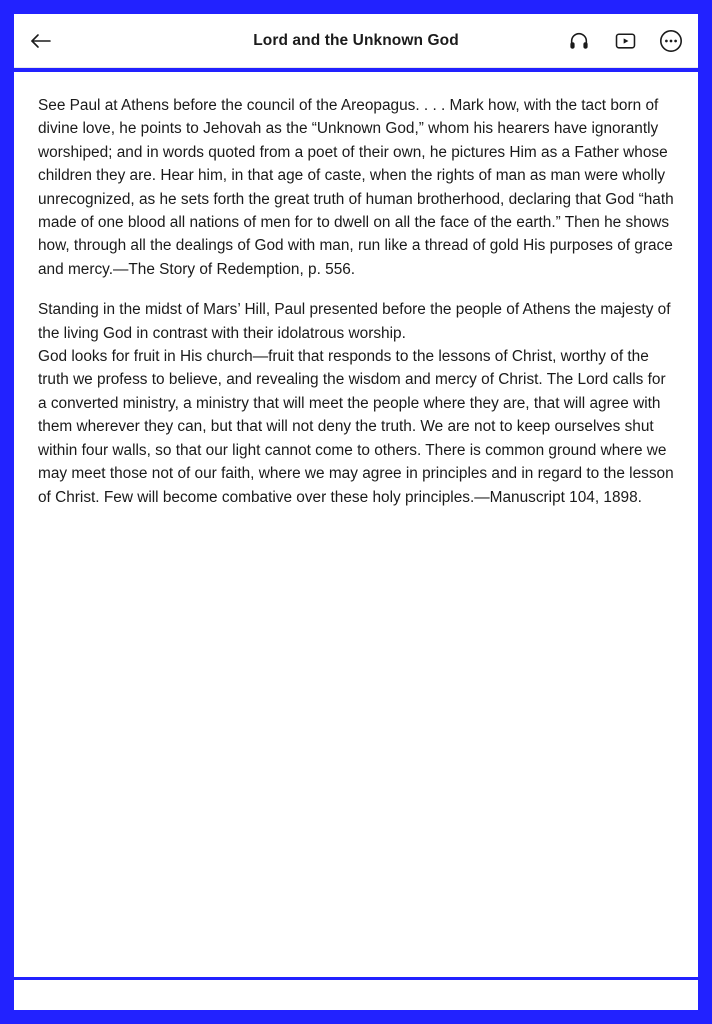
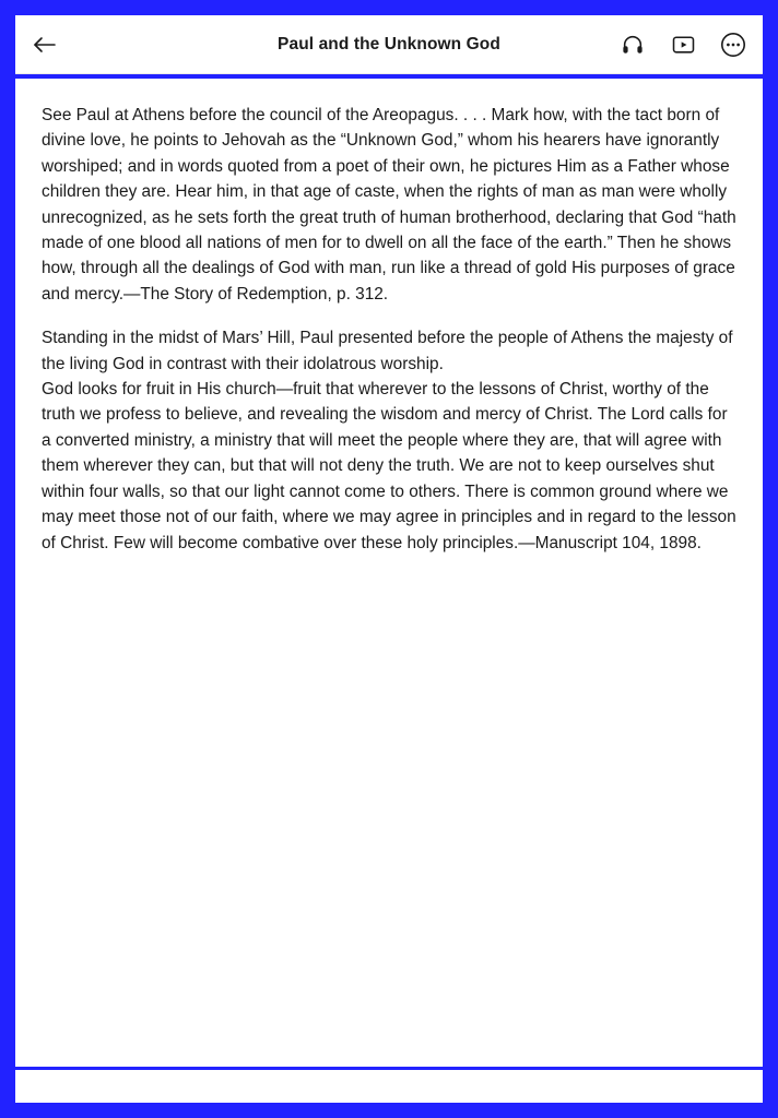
- Lord and the Unknown God
+ Paul and the Unknown God
- See Paul at Athens before the council of the Areopagus. . . . Mark how, with the tact born of divine love, he points to Jehovah as the “Unknown God,” whom his hearers have ignorantly worshiped; and in words quoted from a poet of their own, he pictures Him as a Father whose children they are. Hear him, in that age of caste, when the rights of man as man were wholly unrecognized, as he sets forth the great truth of human brotherhood, declaring that God “hath made of one blood all nations of men for to dwell on all the face of the earth.” Then he shows how, through all the dealings of God with man, run like a thread of gold His purposes of grace and mercy.—The Story of Redemption, p. 556.
+ See Paul at Athens before the council of the Areopagus. . . . Mark how, with the tact born of divine love, he points to Jehovah as the “Unknown God,” whom his hearers have ignorantly worshiped; and in words quoted from a poet of their own, he pictures Him as a Father whose children they are. Hear him, in that age of caste, when the rights of man as man were wholly unrecognized, as he sets forth the great truth of human brotherhood, declaring that God “hath made of one blood all nations of men for to dwell on all the face of the earth.” Then he shows how, through all the dealings of God with man, run like a thread of gold His purposes of grace and mercy.—The Story of Redemption, p. 312.
  Standing in the midst of Mars’ Hill, Paul presented before the people of Athens the majesty of the living God in contrast with their idolatrous worship.
- God looks for fruit in His church—fruit that responds to the lessons of Christ, worthy of the truth we profess to believe, and revealing the wisdom and mercy of Christ. The Lord calls for a converted ministry, a ministry that will meet the people where they are, that will agree with them wherever they can, but that will not deny the truth. We are not to keep ourselves shut within four walls, so that our light cannot come to others. There is common ground where we may meet those not of our faith, where we may agree in principles and in regard to the lesson of Christ. Few will become combative over these holy principles.—Manuscript 104, 1898.
+ God looks for fruit in His church—fruit that wherever to the lessons of Christ, worthy of the truth we profess to believe, and revealing the wisdom and mercy of Christ. The Lord calls for a converted ministry, a ministry that will meet the people where they are, that will agree with them wherever they can, but that will not deny the truth. We are not to keep ourselves shut within four walls, so that our light cannot come to others. There is common ground where we may meet those not of our faith, where we may agree in principles and in regard to the lesson of Christ. Few will become combative over these holy principles.—Manuscript 104, 1898.
